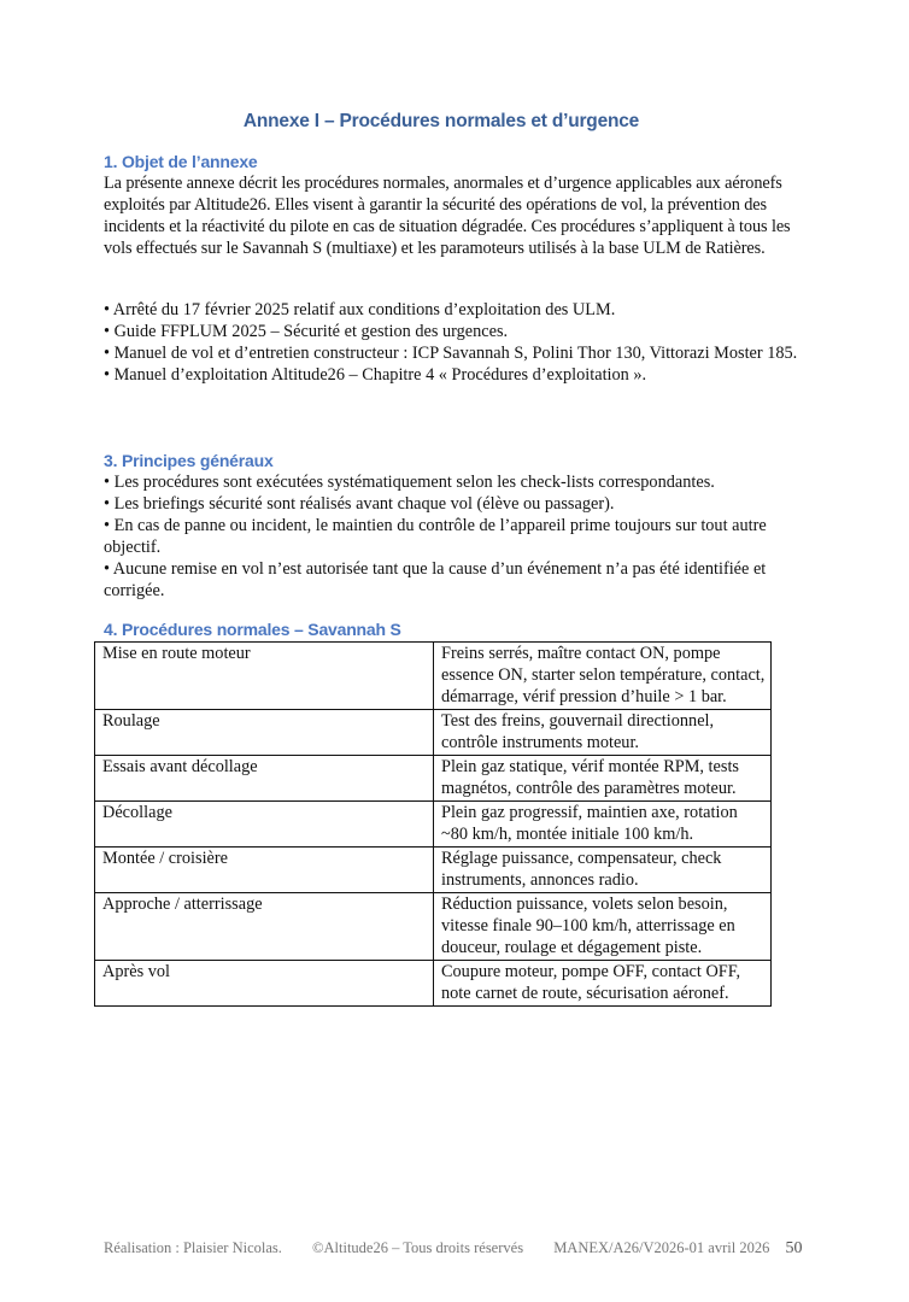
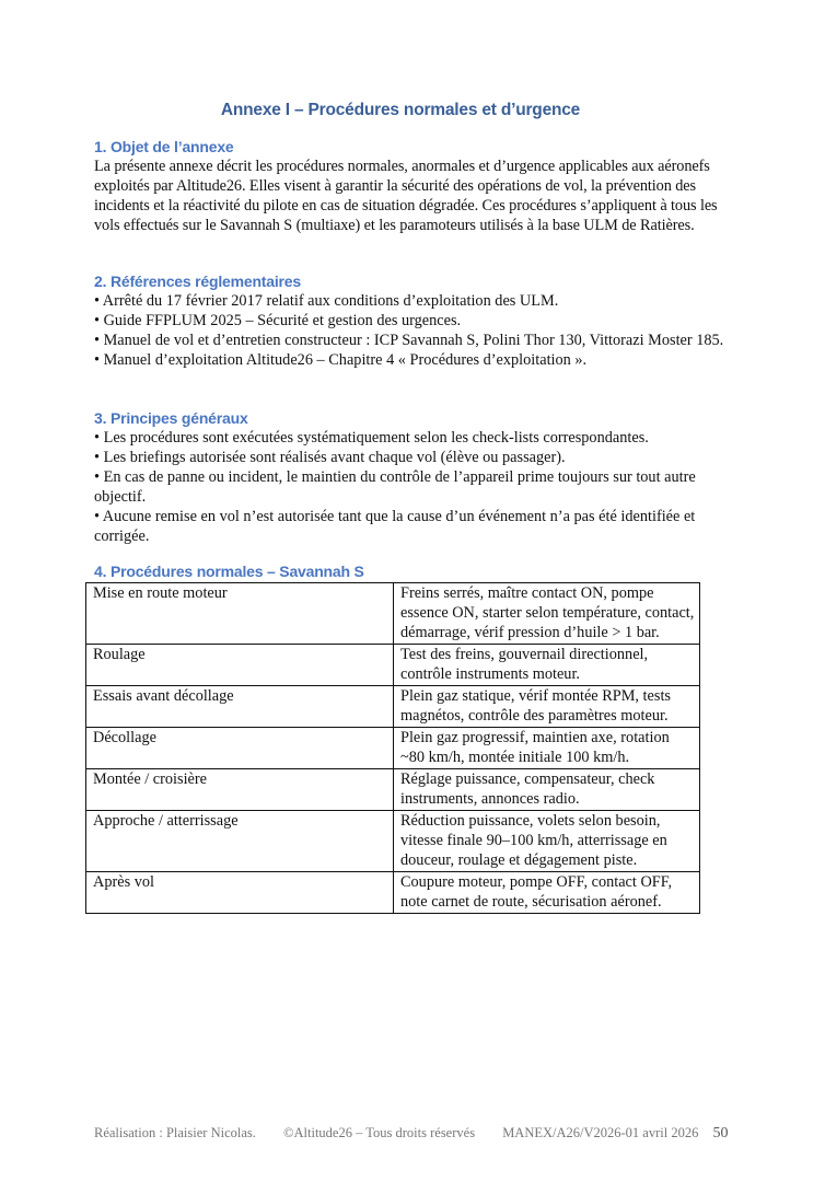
  Annexe I – Procédures normales et d’urgence
  1. Objet de l’annexe
  La présente annexe décrit les procédures normales, anormales et d’urgence applicables aux aéronefs exploités par Altitude26. Elles visent à garantir la sécurité des opérations de vol, la prévention des incidents et la réactivité du pilote en cas de situation dégradée. Ces procédures s’appliquent à tous les vols effectués sur le Savannah S (multiaxe) et les paramoteurs utilisés à la base ULM de Ratières.
+ 2. Références réglementaires
- • Arrêté du 17 février 2025 relatif aux conditions d’exploitation des ULM.
+ • Arrêté du 17 février 2017 relatif aux conditions d’exploitation des ULM.
  • Guide FFPLUM 2025 – Sécurité et gestion des urgences.
  • Manuel de vol et d’entretien constructeur : ICP Savannah S, Polini Thor 130, Vittorazi Moster 185.
  • Manuel d’exploitation Altitude26 – Chapitre 4 « Procédures d’exploitation ».
  3. Principes généraux
  • Les procédures sont exécutées systématiquement selon les check-lists correspondantes.
- • Les briefings sécurité sont réalisés avant chaque vol (élève ou passager).
+ • Les briefings autorisée sont réalisés avant chaque vol (élève ou passager).
  • En cas de panne ou incident, le maintien du contrôle de l’appareil prime toujours sur tout autre objectif.
  • Aucune remise en vol n’est autorisée tant que la cause d’un événement n’a pas été identifiée et corrigée.
  4. Procédures normales – Savannah S
  Mise en route moteur	Freins serrés, maître contact ON, pompe essence ON, starter selon température, contact, démarrage, vérif pression d’huile > 1 bar.
  Roulage	Test des freins, gouvernail directionnel, contrôle instruments moteur.
  Essais avant décollage	Plein gaz statique, vérif montée RPM, tests magnétos, contrôle des paramètres moteur.
  Décollage	Plein gaz progressif, maintien axe, rotation ~80 km/h, montée initiale 100 km/h.
  Montée / croisière	Réglage puissance, compensateur, check instruments, annonces radio.
  Approche / atterrissage	Réduction puissance, volets selon besoin, vitesse finale 90–100 km/h, atterrissage en douceur, roulage et dégagement piste.
  Après vol	Coupure moteur, pompe OFF, contact OFF, note carnet de route, sécurisation aéronef.
  Réalisation : Plaisier Nicolas. ©Altitude26 – Tous droits réservés MANEX/A26/V2026-01 avril 2026 50
